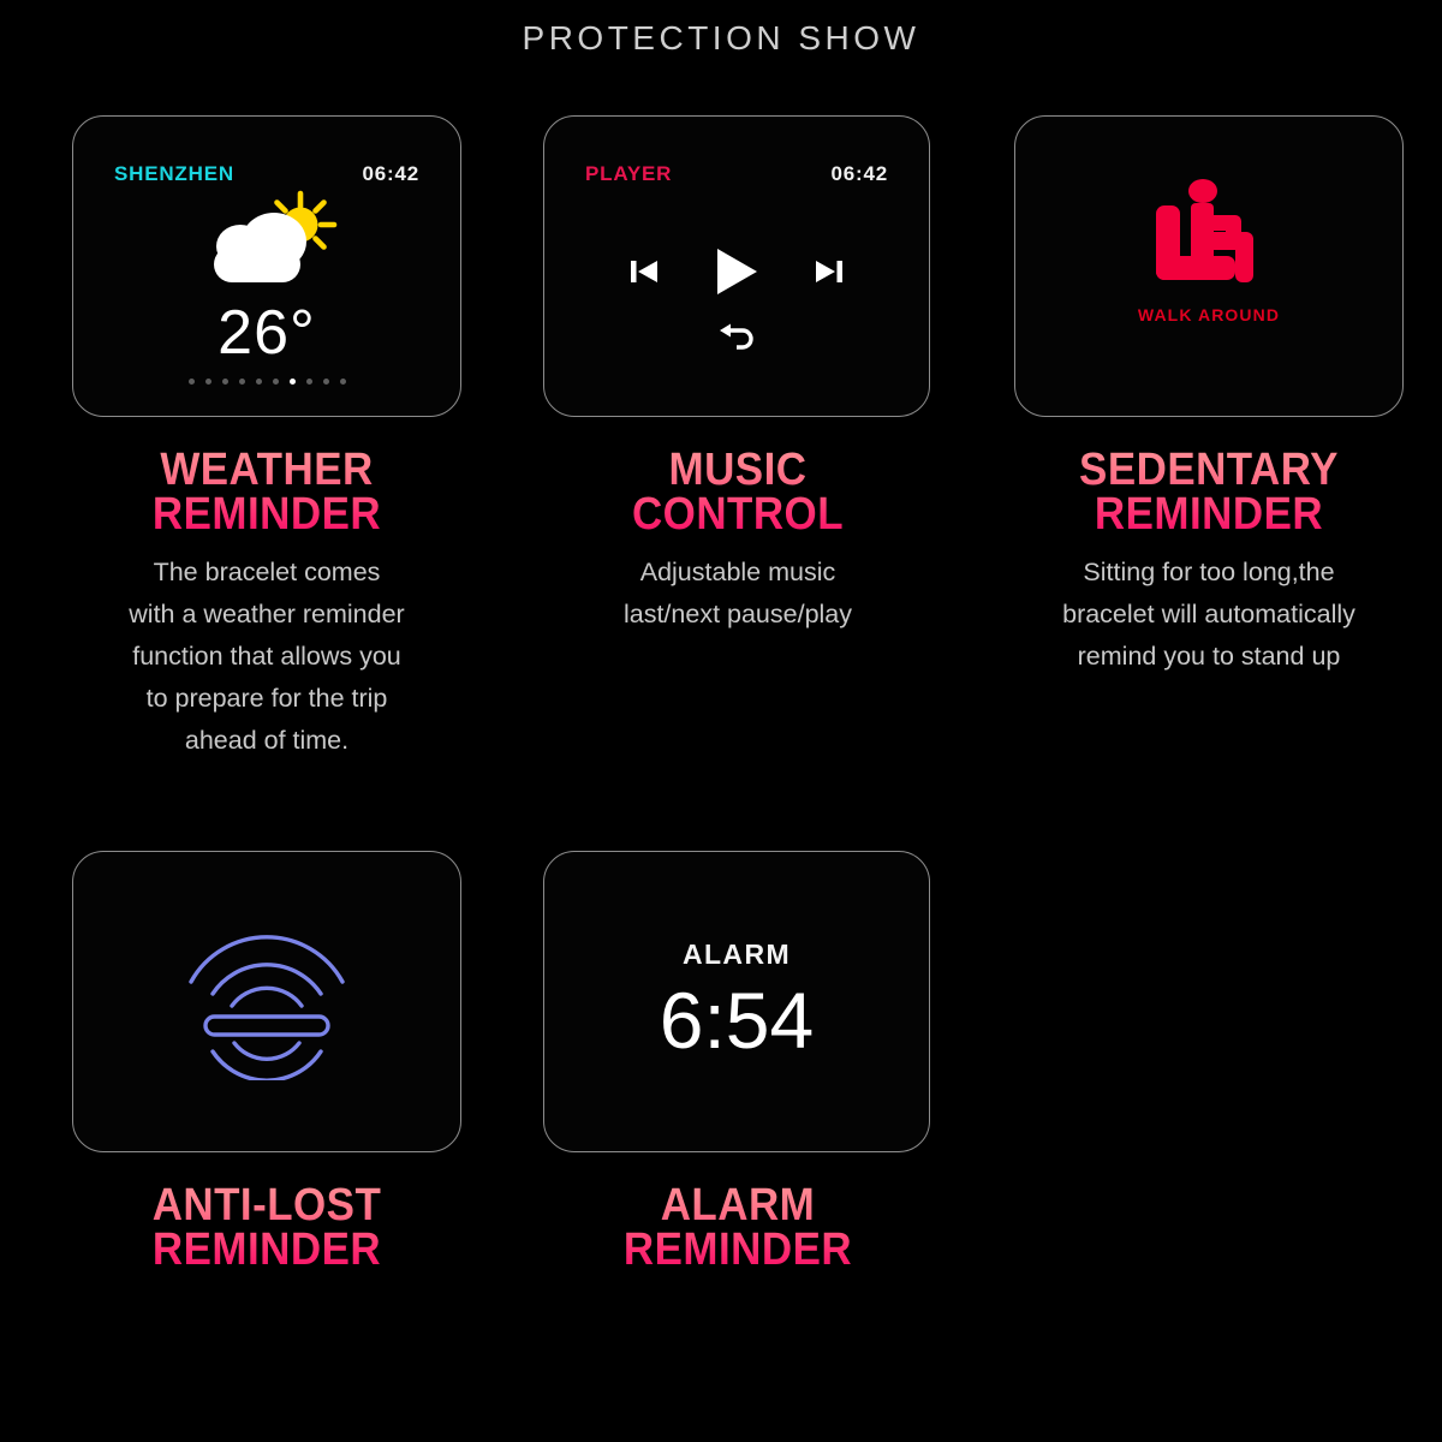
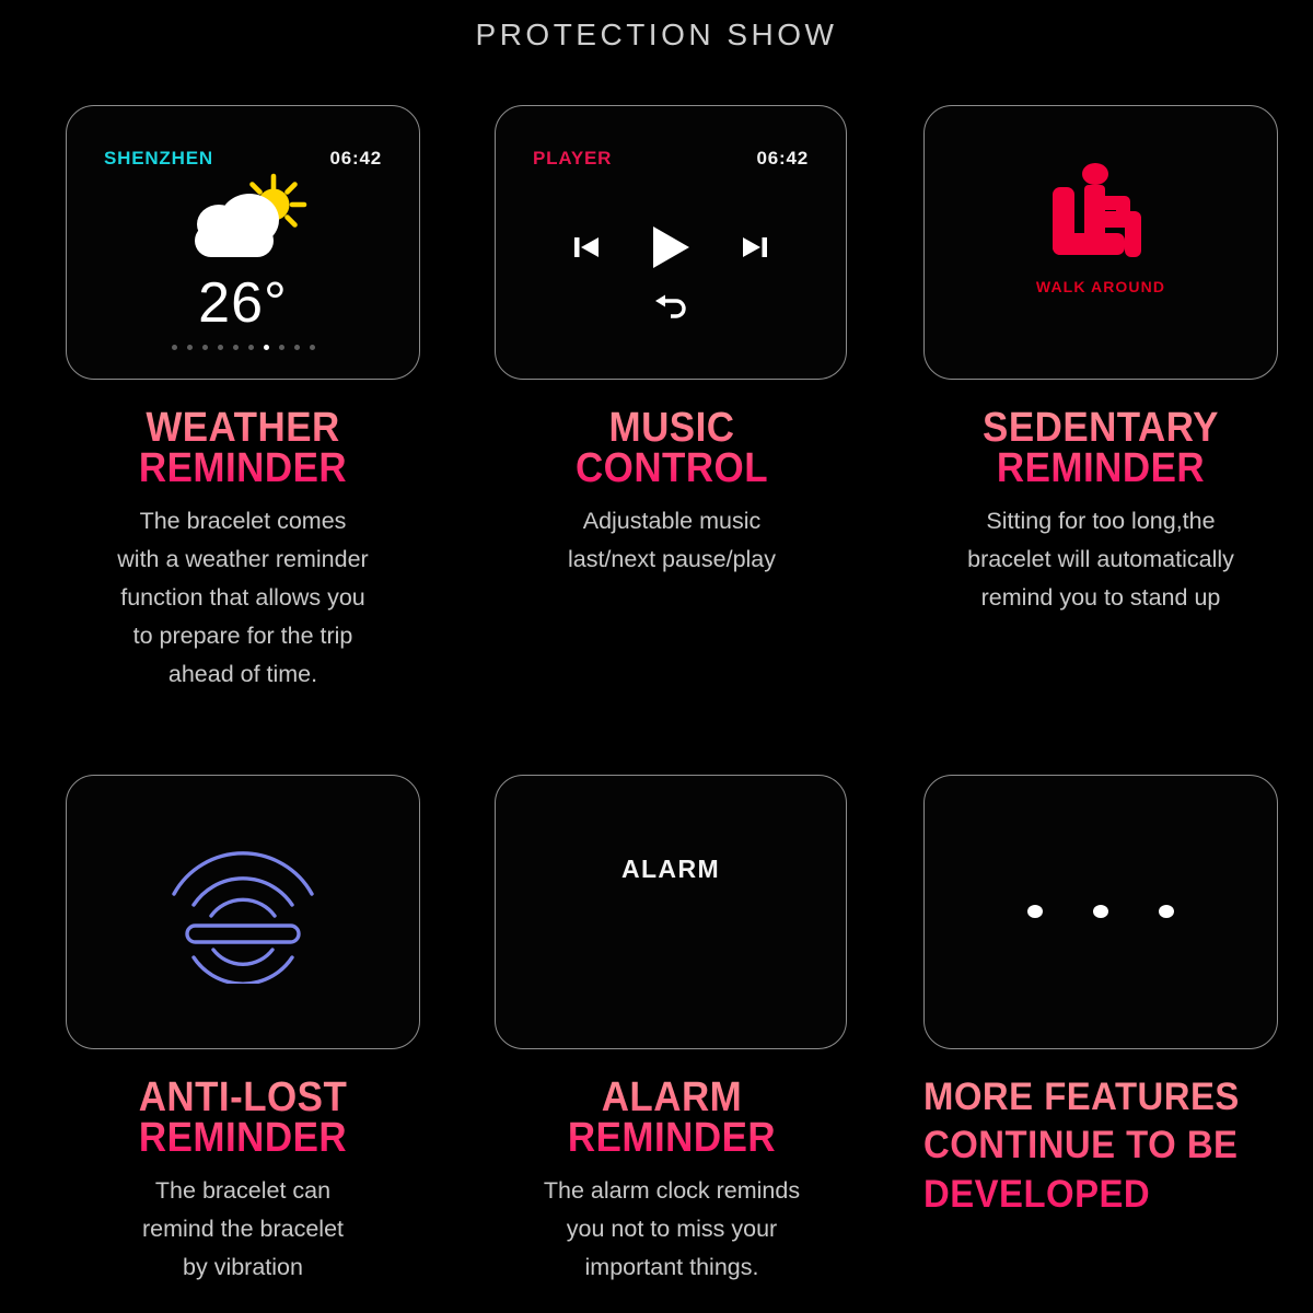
  PROTECTION SHOW
  SHENZHEN
  06:42
  26°
  WEATHER
  REMINDER
  The bracelet comes
  with a weather reminder
  function that allows you
  to prepare for the trip
  ahead of time.
  PLAYER
  06:42
  MUSIC
  CONTROL
  Adjustable music
  last/next pause/play
  WALK AROUND
  SEDENTARY
  REMINDER
  Sitting for too long,the
  bracelet will automatically
  remind you to stand up
  ANTI-LOST
  REMINDER
+ The bracelet can
+ remind the bracelet
+ by vibration
  ALARM
- 6:54
  ALARM
  REMINDER
+ The alarm clock reminds
+ you not to miss your
+ important things.
+ MORE FEATURES
+ CONTINUE TO BE
+ DEVELOPED
